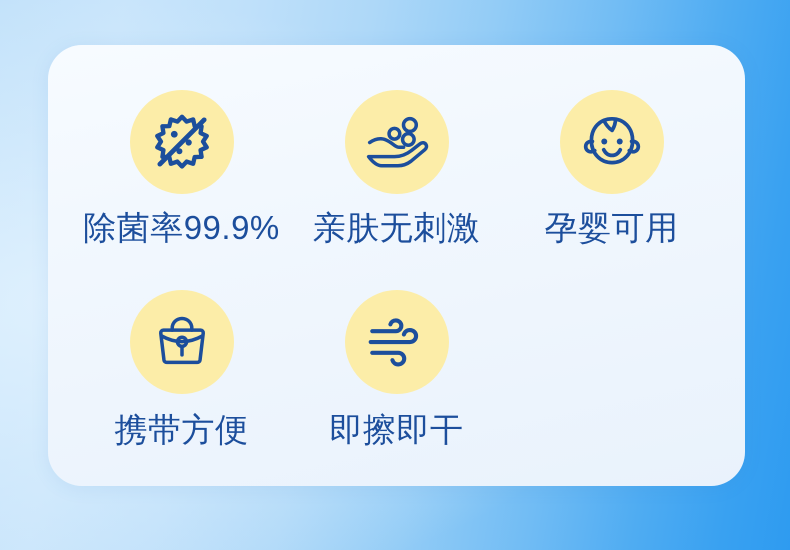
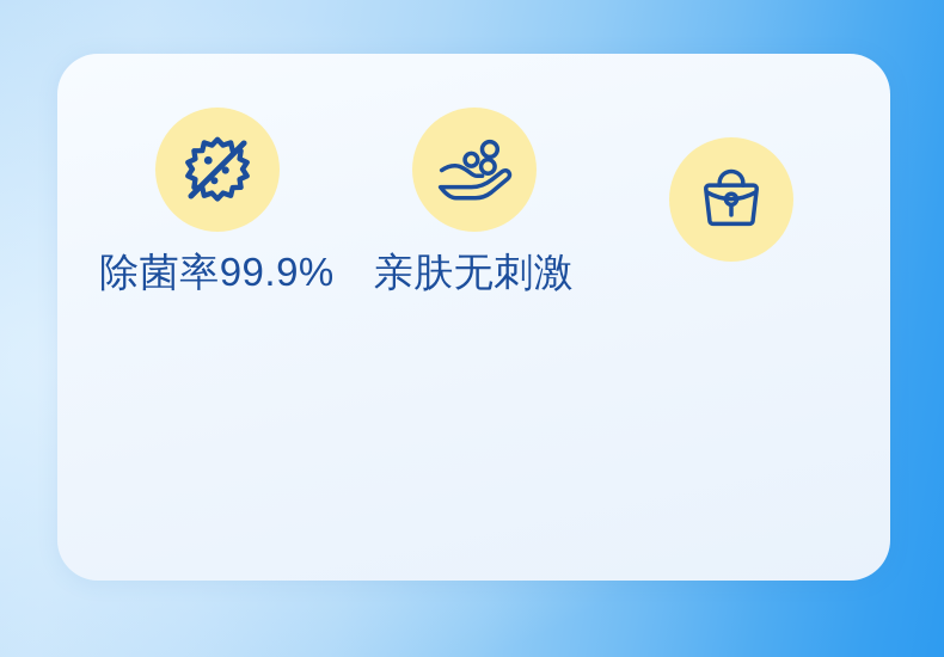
  除菌率99.9%
  亲肤无刺激
- 孕婴可用
- 携带方便
- 即擦即干
